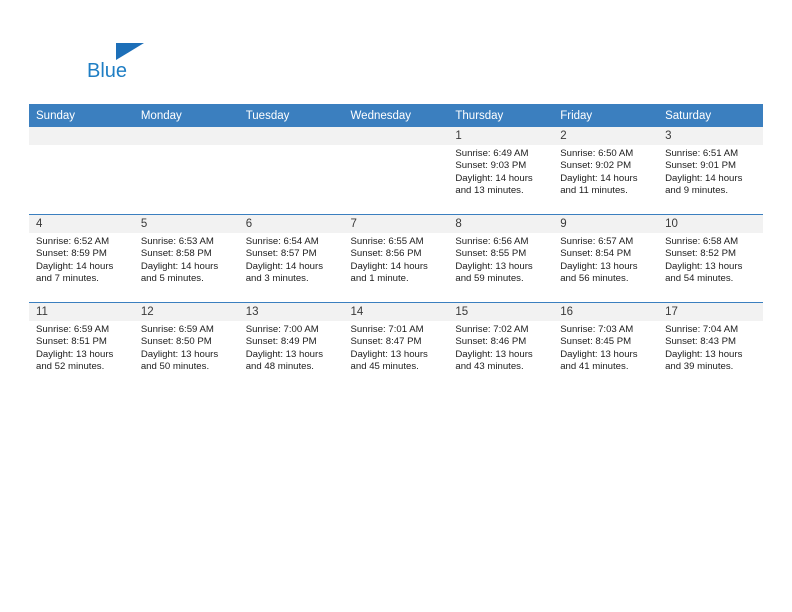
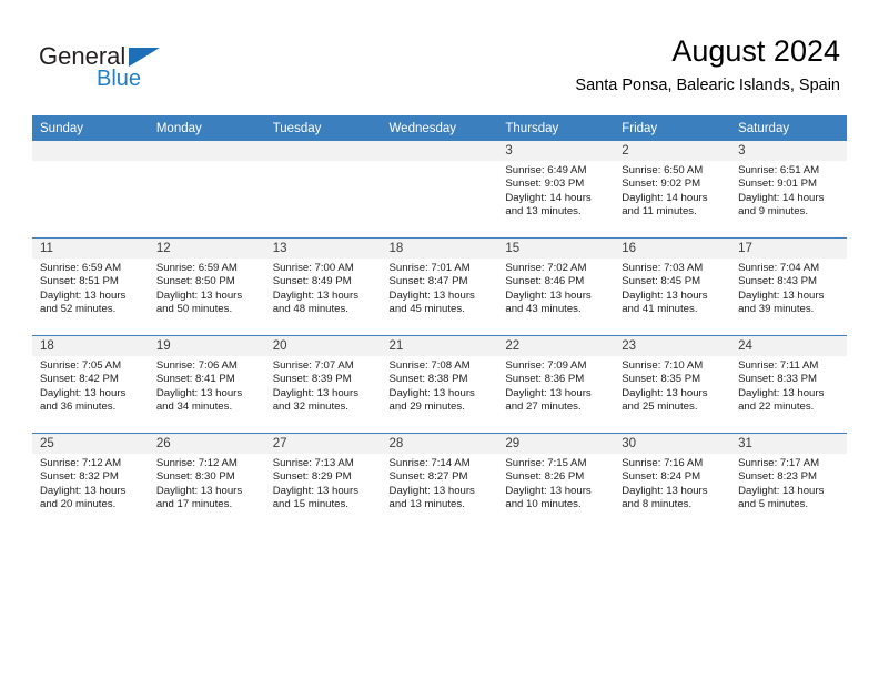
+ General
  Blue
+ August 2024
+ Santa Ponsa, Balearic Islands, Spain
  Sunday	Monday	Tuesday	Wednesday	Thursday	Friday	Saturday
- 				1Sunrise: 6:49 AMSunset: 9:03 PMDaylight: 14 hoursand 13 minutes.	2Sunrise: 6:50 AMSunset: 9:02 PMDaylight: 14 hoursand 11 minutes.	3Sunrise: 6:51 AMSunset: 9:01 PMDaylight: 14 hoursand 9 minutes.
+ 				3Sunrise: 6:49 AMSunset: 9:03 PMDaylight: 14 hoursand 13 minutes.	2Sunrise: 6:50 AMSunset: 9:02 PMDaylight: 14 hoursand 11 minutes.	3Sunrise: 6:51 AMSunset: 9:01 PMDaylight: 14 hoursand 9 minutes.
- 4Sunrise: 6:52 AMSunset: 8:59 PMDaylight: 14 hoursand 7 minutes.	5Sunrise: 6:53 AMSunset: 8:58 PMDaylight: 14 hoursand 5 minutes.	6Sunrise: 6:54 AMSunset: 8:57 PMDaylight: 14 hoursand 3 minutes.	7Sunrise: 6:55 AMSunset: 8:56 PMDaylight: 14 hoursand 1 minute.	8Sunrise: 6:56 AMSunset: 8:55 PMDaylight: 13 hoursand 59 minutes.	9Sunrise: 6:57 AMSunset: 8:54 PMDaylight: 13 hoursand 56 minutes.	10Sunrise: 6:58 AMSunset: 8:52 PMDaylight: 13 hoursand 54 minutes.
- 11Sunrise: 6:59 AMSunset: 8:51 PMDaylight: 13 hoursand 52 minutes.	12Sunrise: 6:59 AMSunset: 8:50 PMDaylight: 13 hoursand 50 minutes.	13Sunrise: 7:00 AMSunset: 8:49 PMDaylight: 13 hoursand 48 minutes.	14Sunrise: 7:01 AMSunset: 8:47 PMDaylight: 13 hoursand 45 minutes.	15Sunrise: 7:02 AMSunset: 8:46 PMDaylight: 13 hoursand 43 minutes.	16Sunrise: 7:03 AMSunset: 8:45 PMDaylight: 13 hoursand 41 minutes.	17Sunrise: 7:04 AMSunset: 8:43 PMDaylight: 13 hoursand 39 minutes.
+ 11Sunrise: 6:59 AMSunset: 8:51 PMDaylight: 13 hoursand 52 minutes.	12Sunrise: 6:59 AMSunset: 8:50 PMDaylight: 13 hoursand 50 minutes.	13Sunrise: 7:00 AMSunset: 8:49 PMDaylight: 13 hoursand 48 minutes.	18Sunrise: 7:01 AMSunset: 8:47 PMDaylight: 13 hoursand 45 minutes.	15Sunrise: 7:02 AMSunset: 8:46 PMDaylight: 13 hoursand 43 minutes.	16Sunrise: 7:03 AMSunset: 8:45 PMDaylight: 13 hoursand 41 minutes.	17Sunrise: 7:04 AMSunset: 8:43 PMDaylight: 13 hoursand 39 minutes.
+ 18Sunrise: 7:05 AMSunset: 8:42 PMDaylight: 13 hoursand 36 minutes.	19Sunrise: 7:06 AMSunset: 8:41 PMDaylight: 13 hoursand 34 minutes.	20Sunrise: 7:07 AMSunset: 8:39 PMDaylight: 13 hoursand 32 minutes.	21Sunrise: 7:08 AMSunset: 8:38 PMDaylight: 13 hoursand 29 minutes.	22Sunrise: 7:09 AMSunset: 8:36 PMDaylight: 13 hoursand 27 minutes.	23Sunrise: 7:10 AMSunset: 8:35 PMDaylight: 13 hoursand 25 minutes.	24Sunrise: 7:11 AMSunset: 8:33 PMDaylight: 13 hoursand 22 minutes.
+ 25Sunrise: 7:12 AMSunset: 8:32 PMDaylight: 13 hoursand 20 minutes.	26Sunrise: 7:12 AMSunset: 8:30 PMDaylight: 13 hoursand 17 minutes.	27Sunrise: 7:13 AMSunset: 8:29 PMDaylight: 13 hoursand 15 minutes.	28Sunrise: 7:14 AMSunset: 8:27 PMDaylight: 13 hoursand 13 minutes.	29Sunrise: 7:15 AMSunset: 8:26 PMDaylight: 13 hoursand 10 minutes.	30Sunrise: 7:16 AMSunset: 8:24 PMDaylight: 13 hoursand 8 minutes.	31Sunrise: 7:17 AMSunset: 8:23 PMDaylight: 13 hoursand 5 minutes.
